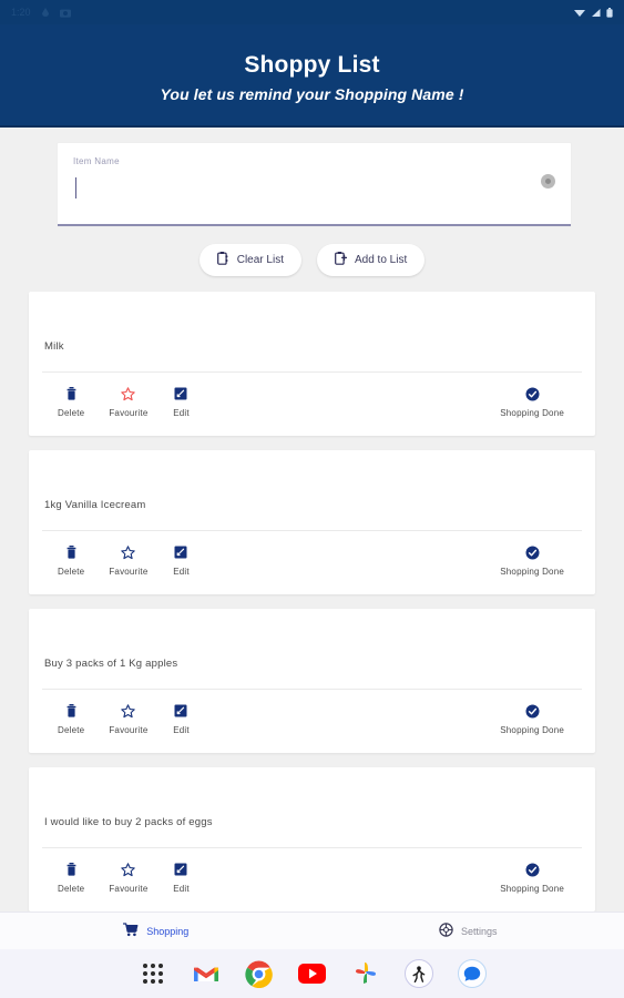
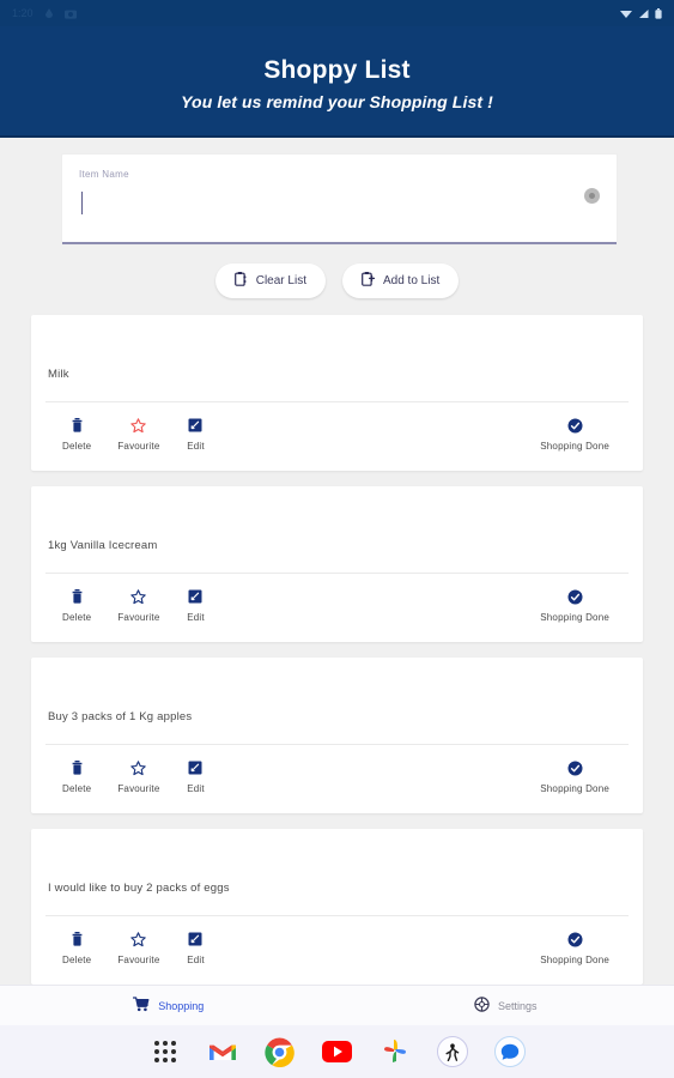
  Shoppy List
- You let us remind your Shopping Name !
+ You let us remind your Shopping List !
  Item Name
  Clear List
  Add to List
  Milk
  Delete
  Favourite
  Edit
  Shopping Done
  1kg Vanilla Icecream
  Delete
  Favourite
  Edit
  Shopping Done
  Buy 3 packs of 1 Kg apples
  Delete
  Favourite
  Edit
  Shopping Done
  I would like to buy 2 packs of eggs
  Delete
  Favourite
  Edit
  Shopping Done
  Shopping
  Settings
